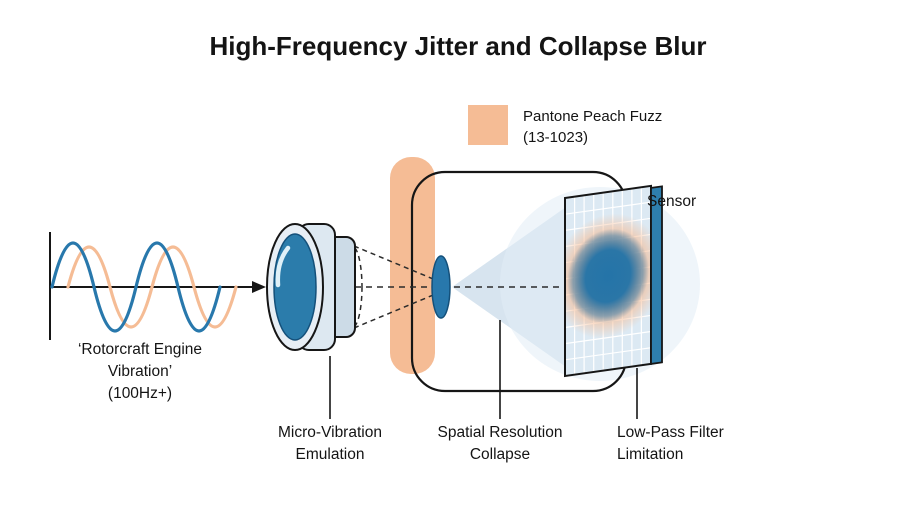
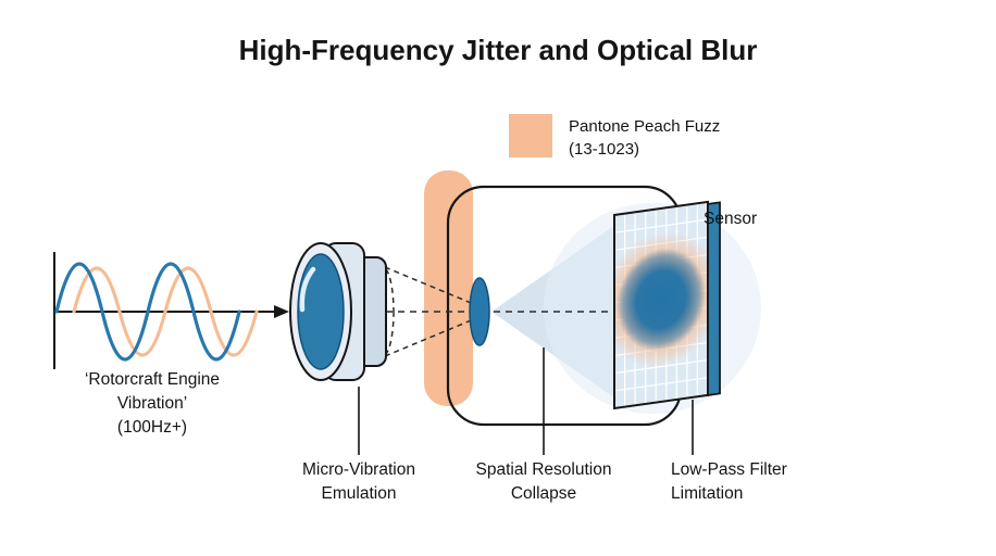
- High-Frequency Jitter and Collapse Blur
+ High-Frequency Jitter and Optical Blur
  Pantone Peach Fuzz
  (13-1023)
  ‘Rotorcraft Engine
  Vibration’
  (100Hz+)
  Sensor
  Micro-Vibration
  Emulation
  Spatial Resolution
  Collapse
  Low-Pass Filter
  Limitation
